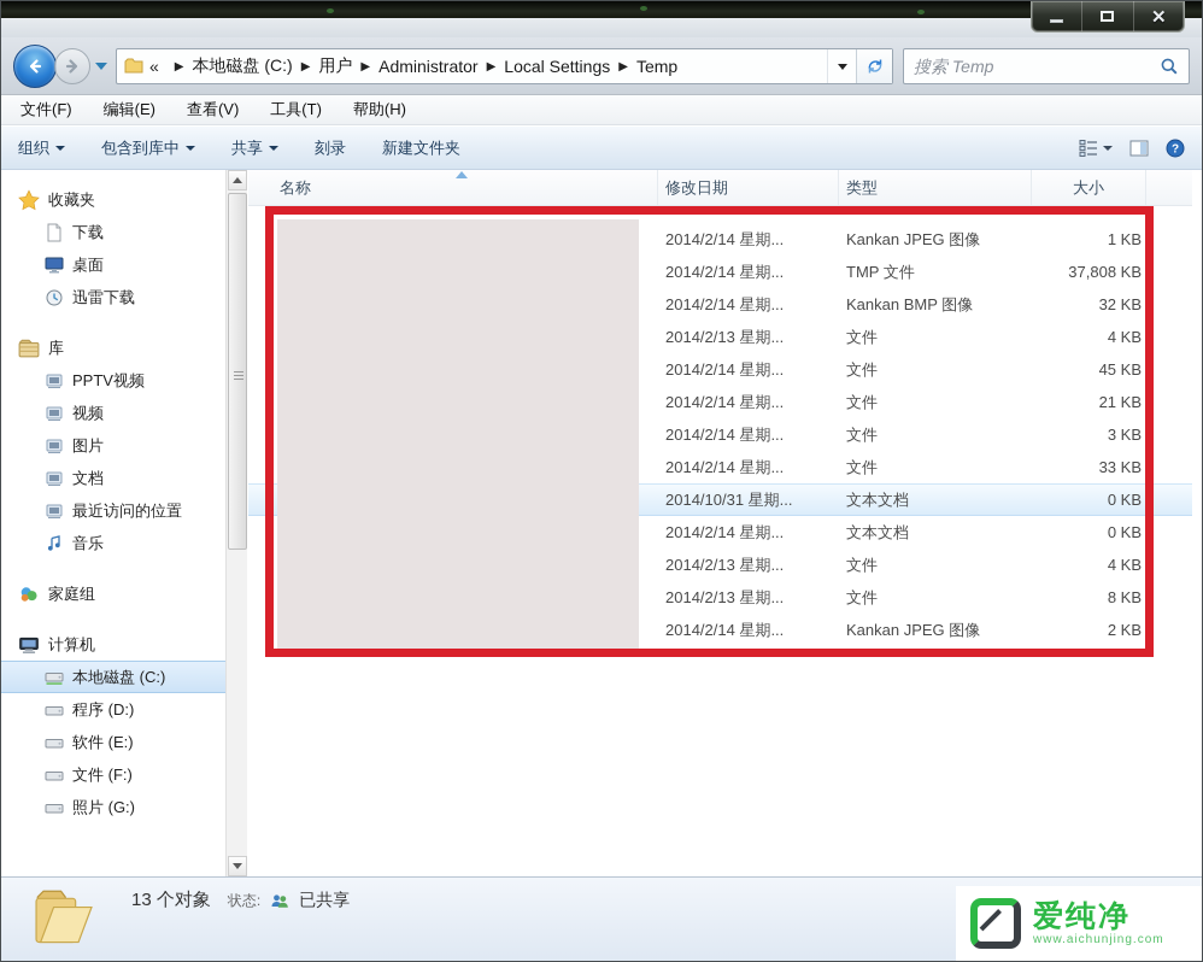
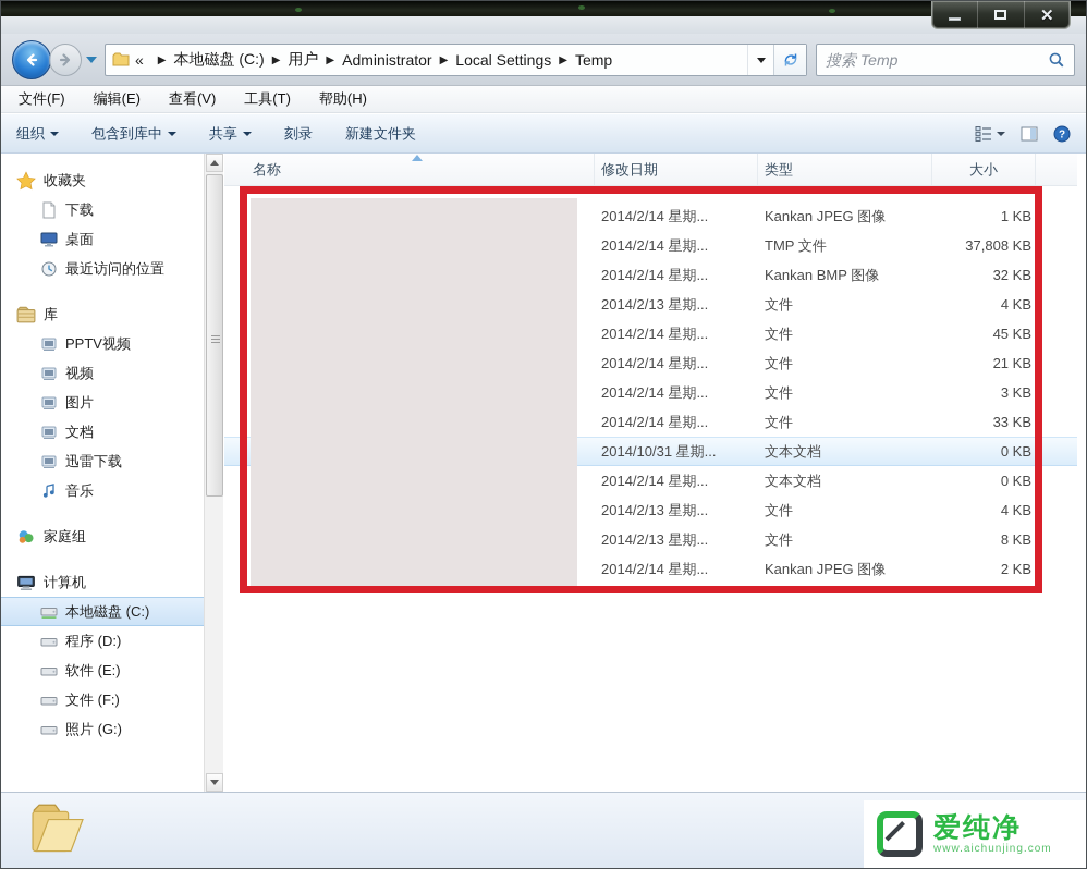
  ✕
  «
  ▶
  本地磁盘 (C:)
  ▶
  用户
  ▶
  Administrator
  ▶
  Local Settings
  ▶
  Temp
  搜索 Temp
  文件(F)
  编辑(E)
  查看(V)
  工具(T)
  帮助(H)
  组织
  包含到库中
  共享
  刻录
  新建文件夹
  收藏夹
  下载
  桌面
- 迅雷下载
+ 最近访问的位置
  库
  PPTV视频
  视频
  图片
  文档
- 最近访问的位置
+ 迅雷下载
  音乐
  家庭组
  计算机
  本地磁盘 (C:)
  程序 (D:)
  软件 (E:)
  文件 (F:)
  照片 (G:)
  名称
  修改日期
  类型
  大小
  2014/2/14 星期...
  Kankan JPEG 图像
  1 KB
  2014/2/14 星期...
  TMP 文件
  37,808 KB
  2014/2/14 星期...
  Kankan BMP 图像
  32 KB
  2014/2/13 星期...
  文件
  4 KB
  2014/2/14 星期...
  文件
  45 KB
  2014/2/14 星期...
  文件
  21 KB
  2014/2/14 星期...
  文件
  3 KB
  2014/2/14 星期...
  文件
  33 KB
  2014/10/31 星期...
  文本文档
  0 KB
  2014/2/14 星期...
  文本文档
  0 KB
  2014/2/13 星期...
  文件
  4 KB
  2014/2/13 星期...
  文件
  8 KB
  2014/2/14 星期...
  Kankan JPEG 图像
  2 KB
- 13 个对象
- 状态:
- 已共享
  爱纯净
  www.aichunjing.com
